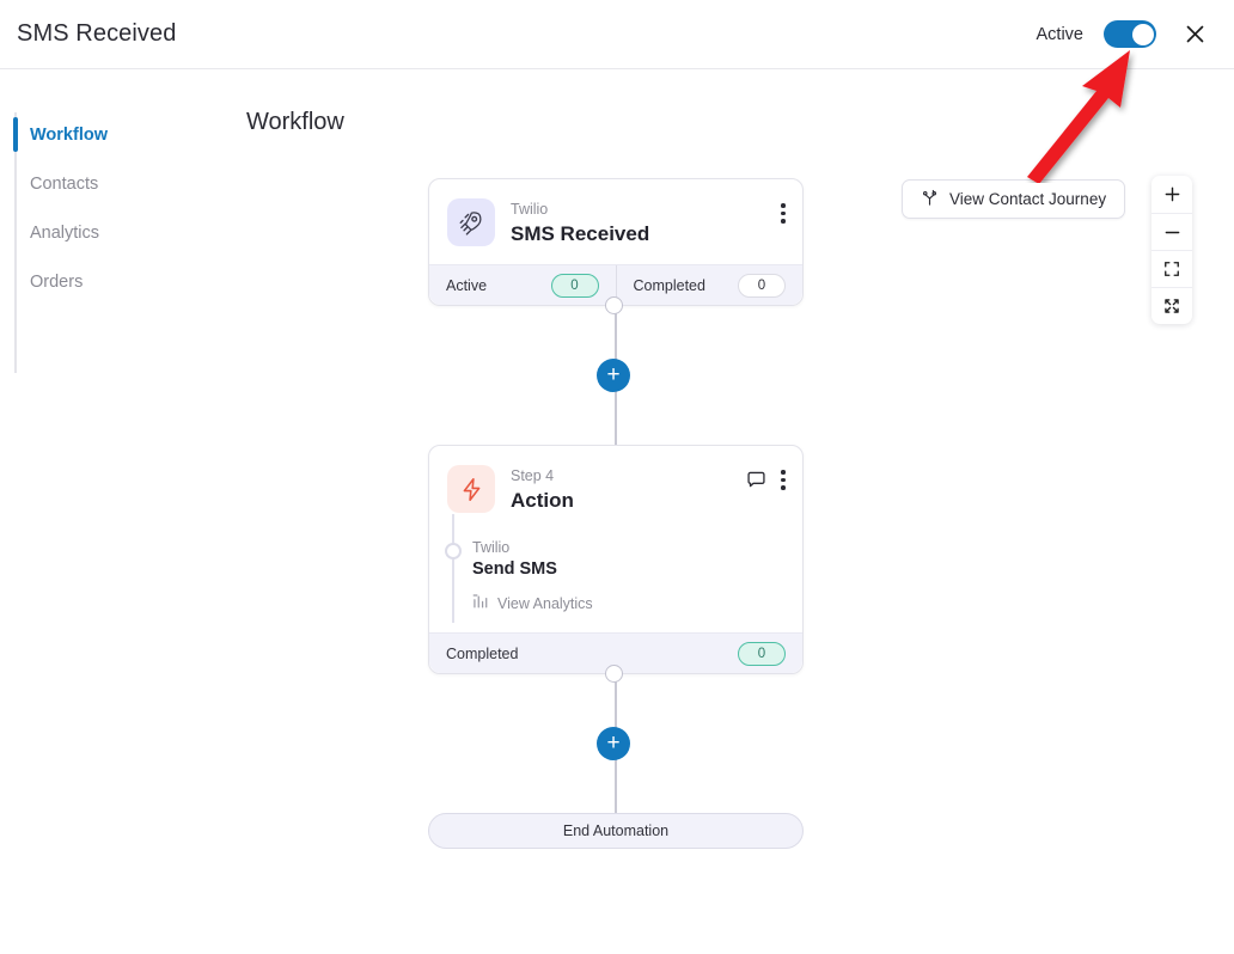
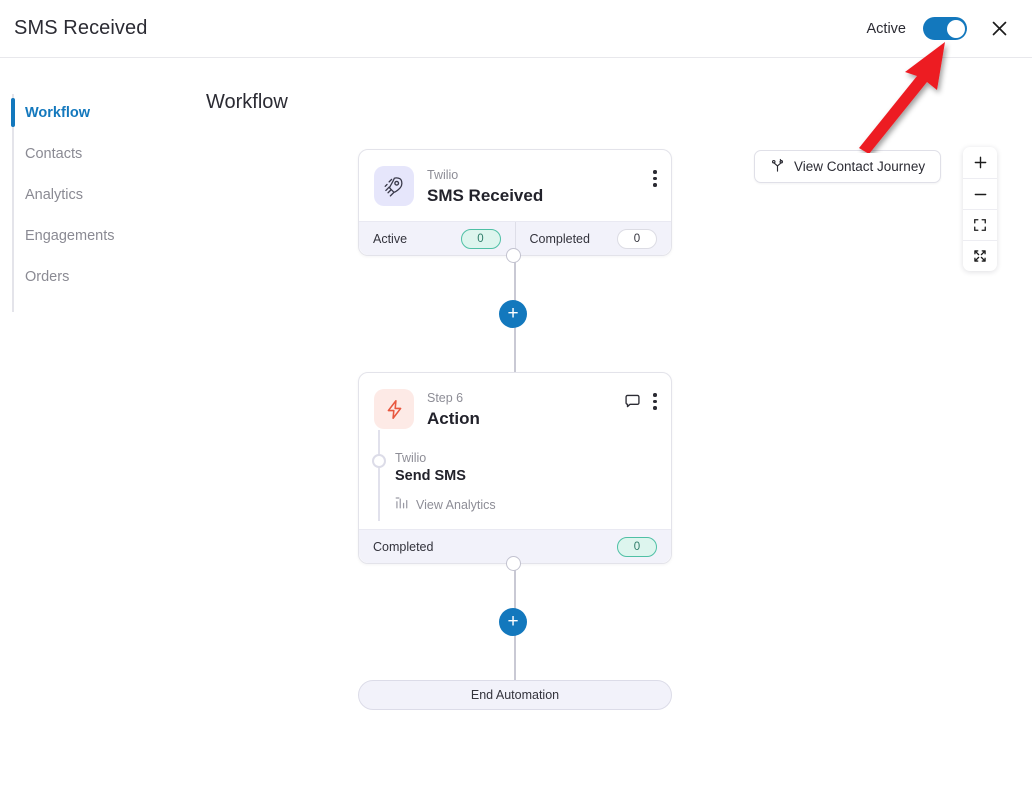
  SMS Received
  Active
  Workflow
  Contacts
  Analytics
+ Engagements
  Orders
  Workflow
  View Contact Journey
  Twilio
  SMS Received
  Active
  0
  Completed
  0
  +
- Step 4
+ Step 6
  Action
  Twilio
  Send SMS
  View Analytics
  Completed
  0
  +
  End Automation
